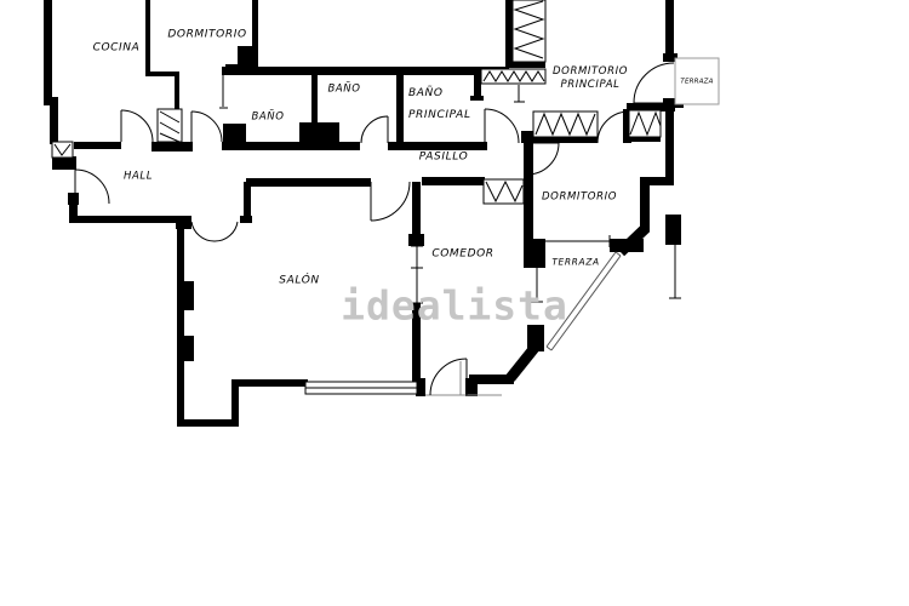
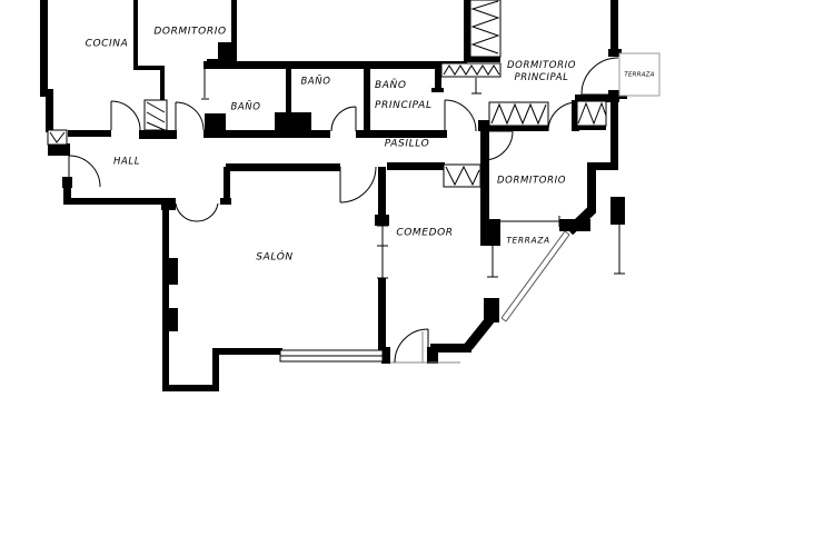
  COCINA
  DORMITORIO
  BAÑO
  BAÑO
  BAÑO
  PRINCIPAL
  DORMITORIO
  PRINCIPAL
  HALL
  PASILLO
  DORMITORIO
  COMEDOR
  TERRAZA
  SALÓN
- idealista
